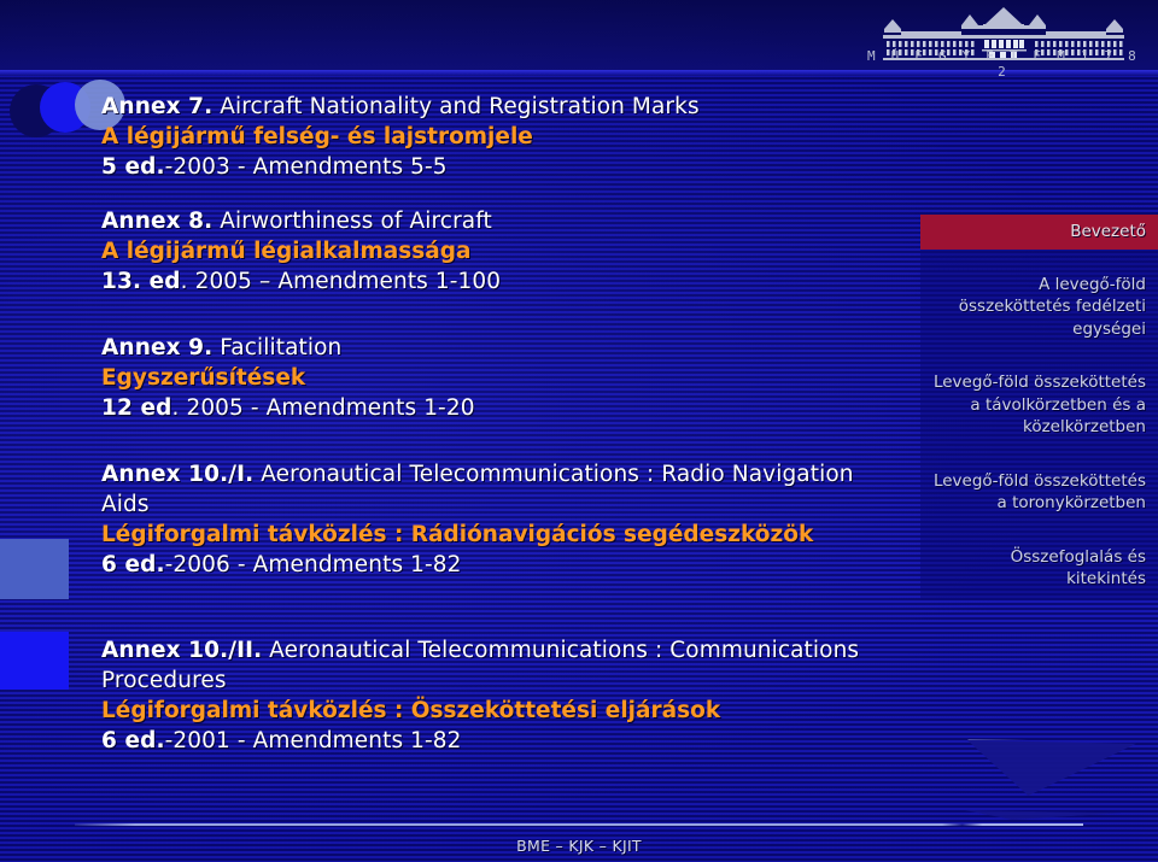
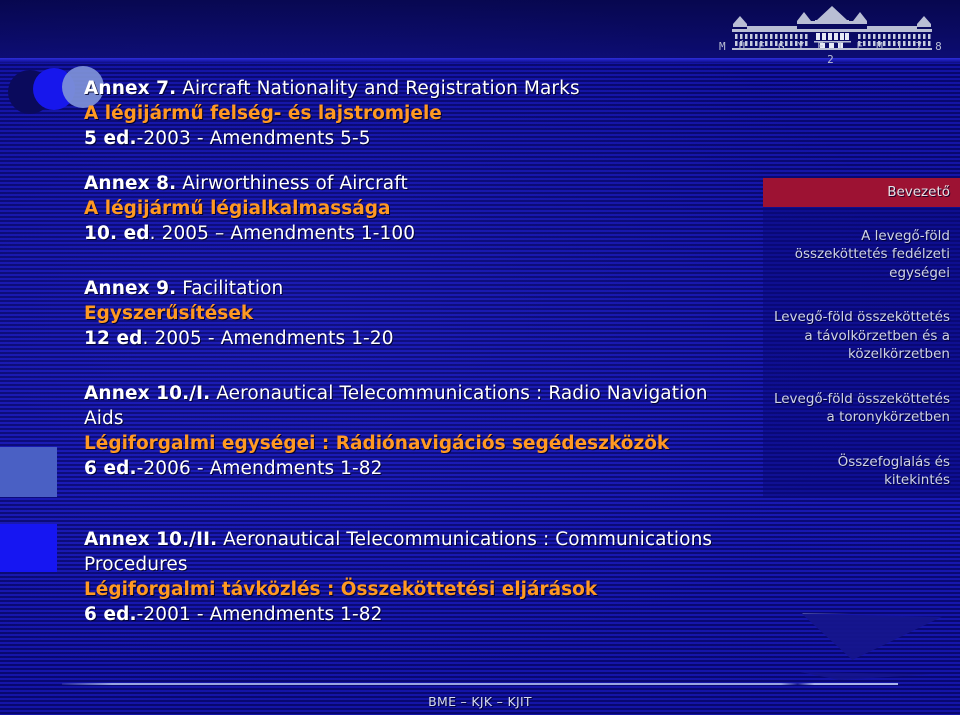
  M Ú E G Y E T E M 1 7 8 2
  Annex 7. Aircraft Nationality and Registration Marks
  A légijármű felség- és lajstromjele
  5 ed.-2003 - Amendments 5-5
  Annex 8. Airworthiness of Aircraft
  A légijármű légialkalmassága
- 13. ed. 2005 – Amendments 1-100
+ 10. ed. 2005 – Amendments 1-100
  Annex 9. Facilitation
  Egyszerűsítések
  12 ed. 2005 - Amendments 1-20
  Annex 10./I. Aeronautical Telecommunications : Radio Navigation Aids
- Légiforgalmi távközlés : Rádiónavigációs segédeszközök
+ Légiforgalmi egységei : Rádiónavigációs segédeszközök
  6 ed.-2006 - Amendments 1-82
  Annex 10./II. Aeronautical Telecommunications : Communications Procedures
  Légiforgalmi távközlés : Összeköttetési eljárások
  6 ed.-2001 - Amendments 1-82
  Bevezető
  A levegő-föld összeköttetés fedélzeti egységei
  Levegő-föld összeköttetés a távolkörzetben és a közelkörzetben
  Levegő-föld összeköttetés a toronykörzetben
  Összefoglalás és kitekintés
  BME – KJK – KJIT
